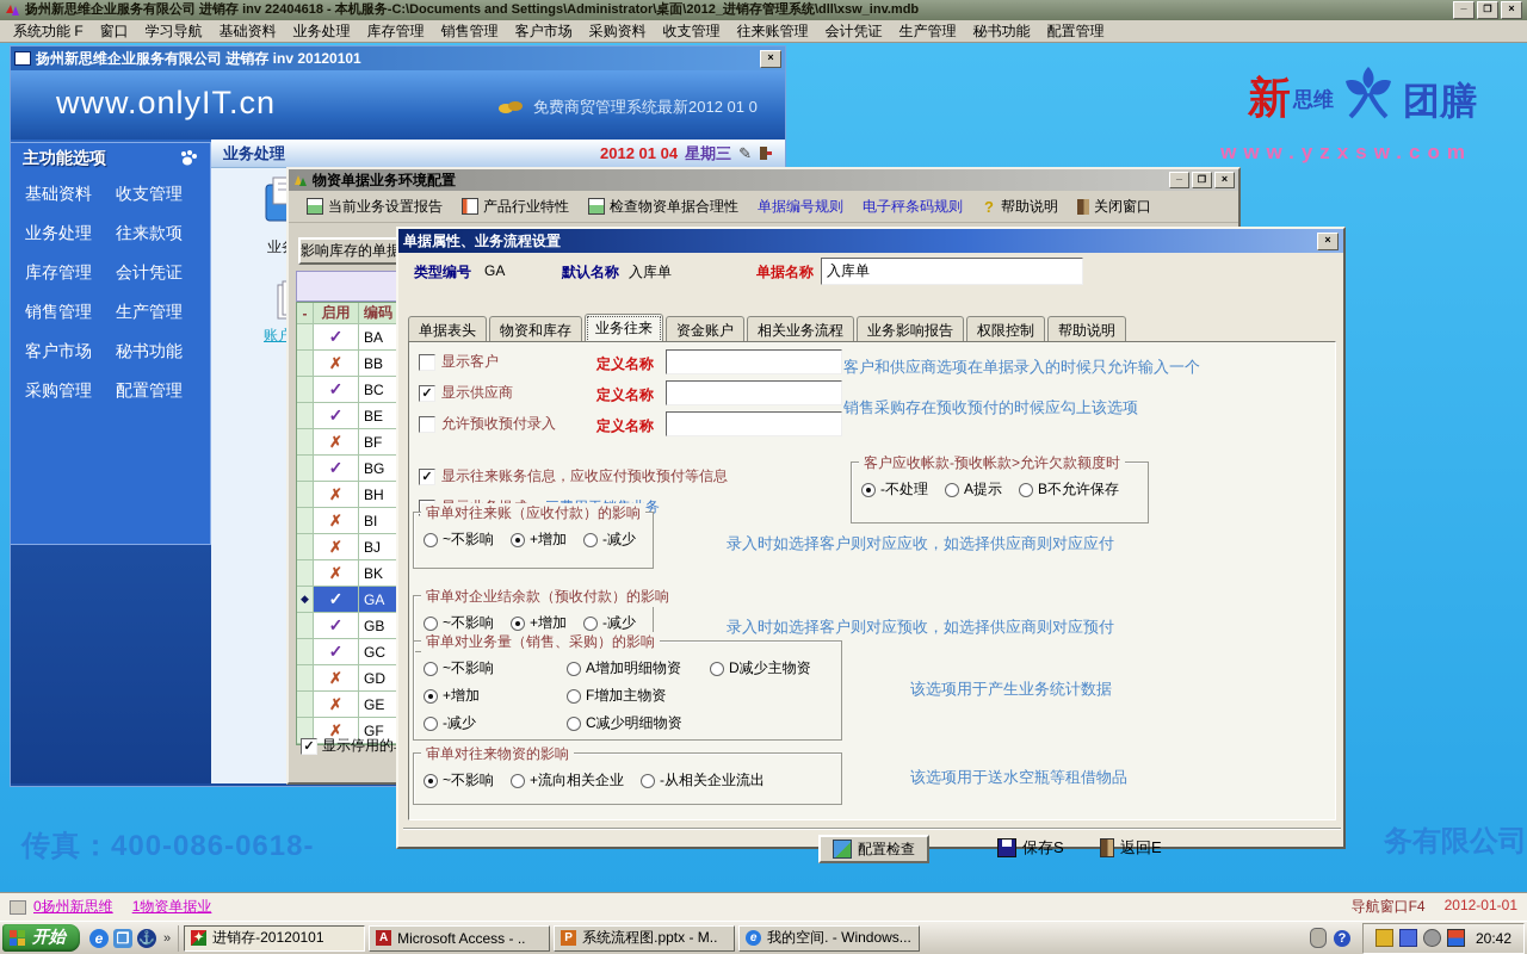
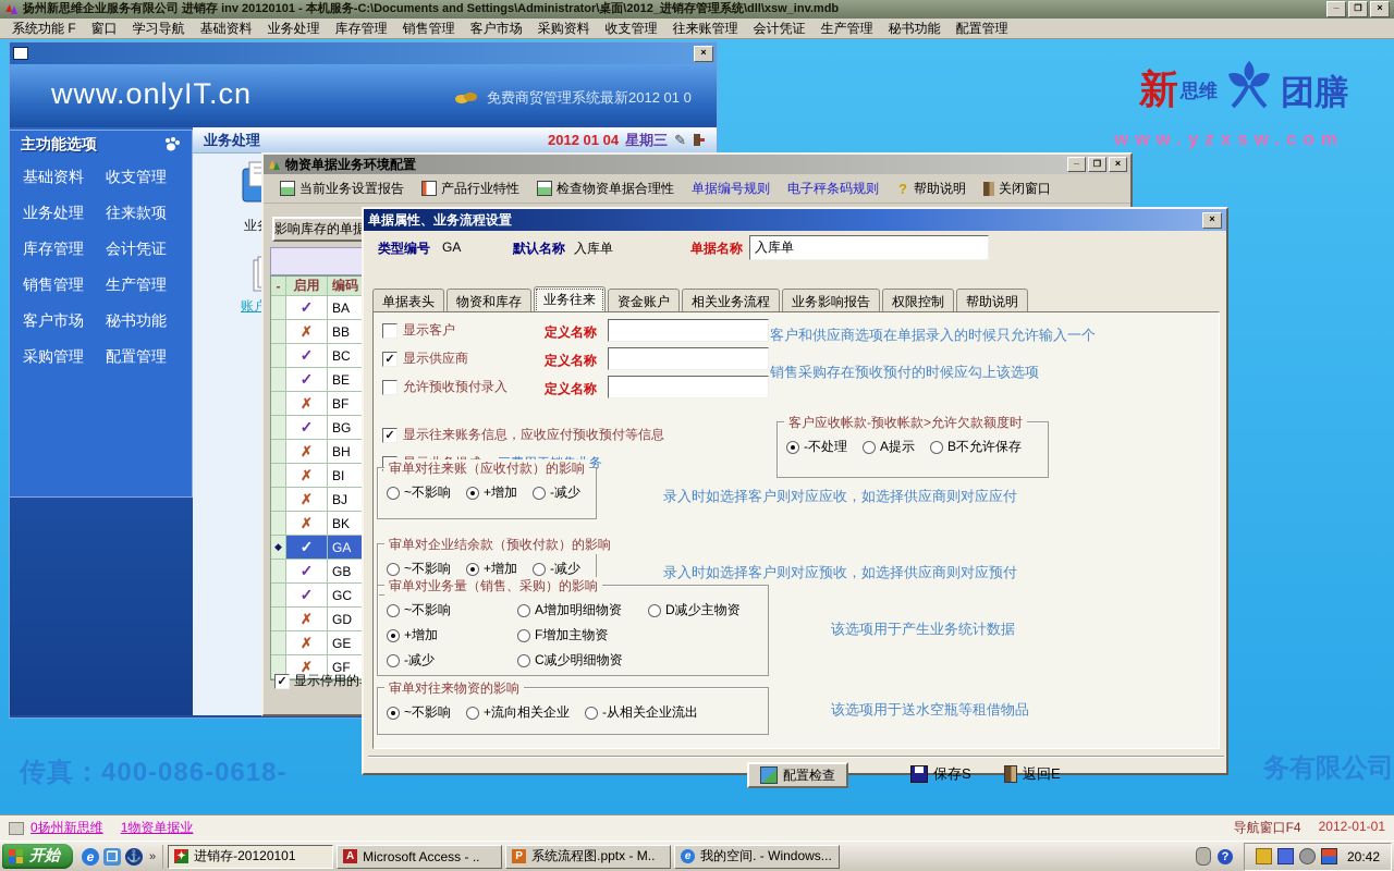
- 扬州新思维企业服务有限公司 进销存 inv 22404618 - 本机服务-C:\Documents and Settings\Administrator\桌面\2012_进销存管理系统\dll\xsw_inv.mdb
+ 扬州新思维企业服务有限公司 进销存 inv 20120101 - 本机服务-C:\Documents and Settings\Administrator\桌面\2012_进销存管理系统\dll\xsw_inv.mdb
  系统功能 F
  窗口
  学习导航
  基础资料
  业务处理
  库存管理
  销售管理
  客户市场
  采购资料
  收支管理
  往来账管理
  会计凭证
  生产管理
  秘书功能
  配置管理
  新
  思维
  团膳
  www.yzxsw.com
  传真：400-086-0618-
  务有限公司
- 扬州新思维企业服务有限公司 进销存 inv 20120101
  www.onlyIT.cn
  免费商贸管理系统最新2012 01 0
  主功能选项
  基础资料
  收支管理
  业务处理
  往来款项
  库存管理
  会计凭证
  销售管理
  生产管理
  客户市场
  秘书功能
  采购管理
  配置管理
  业务处理
  2012 01 04
  星期三
  ✎
  物资单据业务环境配置
  当前业务设置报告
  产品行业特性
  检查物资单据合理性
  单据编号规则
  电子秤条码规则
  帮助说明
  关闭窗口
  影响库存的单据
  -
  启用
  编码
  ✓
  BA
  ✗
  BB
  ✓
  BC
  ✓
  BE
  ✗
  BF
  ✓
  BG
  ✗
  BH
  ✗
  BI
  ✗
  BJ
  ✗
  BK
  ◆
  ✓
  GA
  ✓
  GB
  ✓
  GC
  ✗
  GD
  ✗
  GE
  ✗
  GF
  ✓
  显示停用的
  单据属性、业务流程设置
  类型编号
  GA
  默认名称
  入库单
  单据名称
  入库单
  单据表头
  物资和库存
  业务往来
  资金账户
  相关业务流程
  业务影响报告
  权限控制
  帮助说明
  显示客户
  定义名称
  ✓
  显示供应商
  定义名称
  允许预收预付录入
  定义名称
  客户和供应商选项在单据录入的时候只允许输入一个
  销售采购存在预收预付的时候应勾上该选项
  ✓
  显示往来账务信息，应收应付预收预付等信息
  客户应收帐款-预收帐款>允许欠款额度时
  -不处理
  A提示
  B不允许保存
  审单对往来账（应收付款）的影响
  ~不影响
  +增加
  -减少
  录入时如选择客户则对应应收，如选择供应商则对应应付
  审单对企业结余款（预收付款）的影响
  ~不影响
  +增加
  -减少
  录入时如选择客户则对应预收，如选择供应商则对应预付
  审单对业务量（销售、采购）的影响
  ~不影响
  +增加
  -减少
  A增加明细物资
  F增加主物资
  C减少明细物资
  D减少主物资
  该选项用于产生业务统计数据
  审单对往来物资的影响
  ~不影响
  +流向相关企业
  -从相关企业流出
  该选项用于送水空瓶等租借物品
  配置检查
  保存S
  返回E
  0扬州新思维
  1物资单据业
  导航窗口F4
  2012-01-01
  开始
  e
  ❐
  ⚓
  »
  ✦
  进销存-20120101
  A
  Microsoft Access - ..
  P
  系统流程图.pptx - M..
  e
  我的空间. - Windows...
  ?
  20:42
